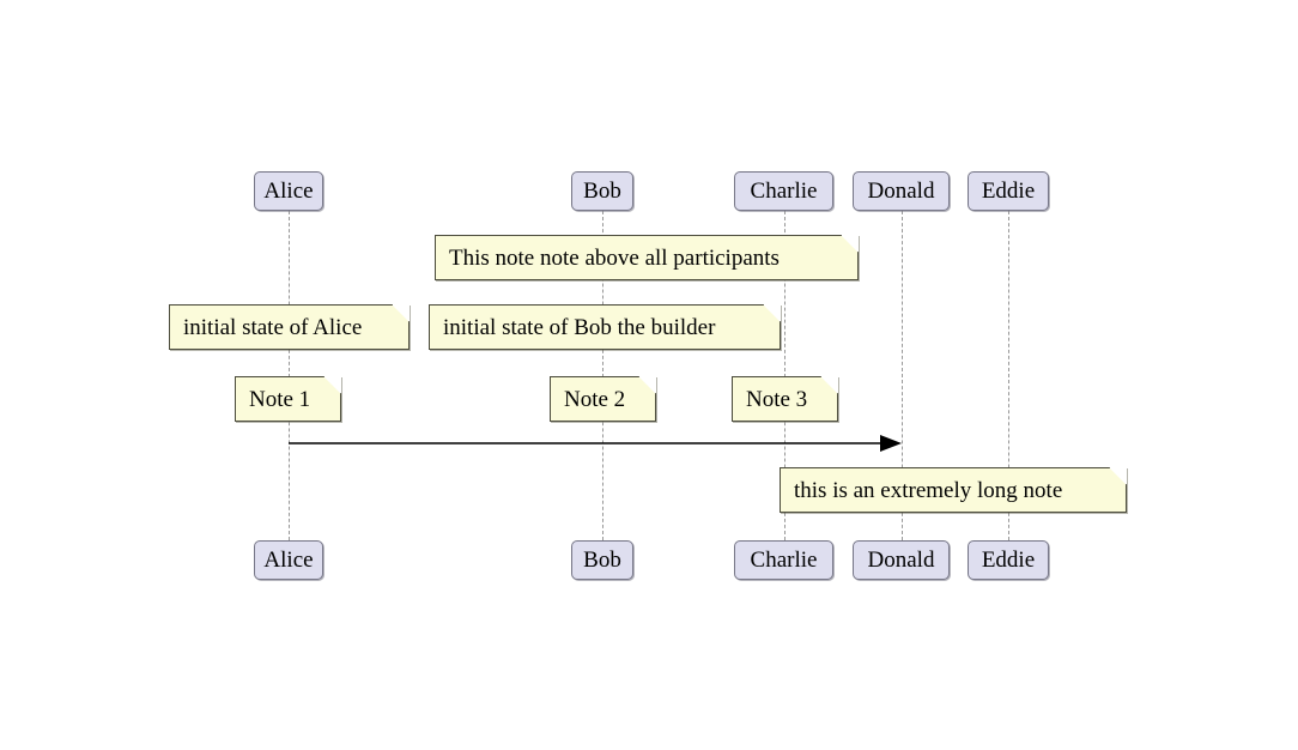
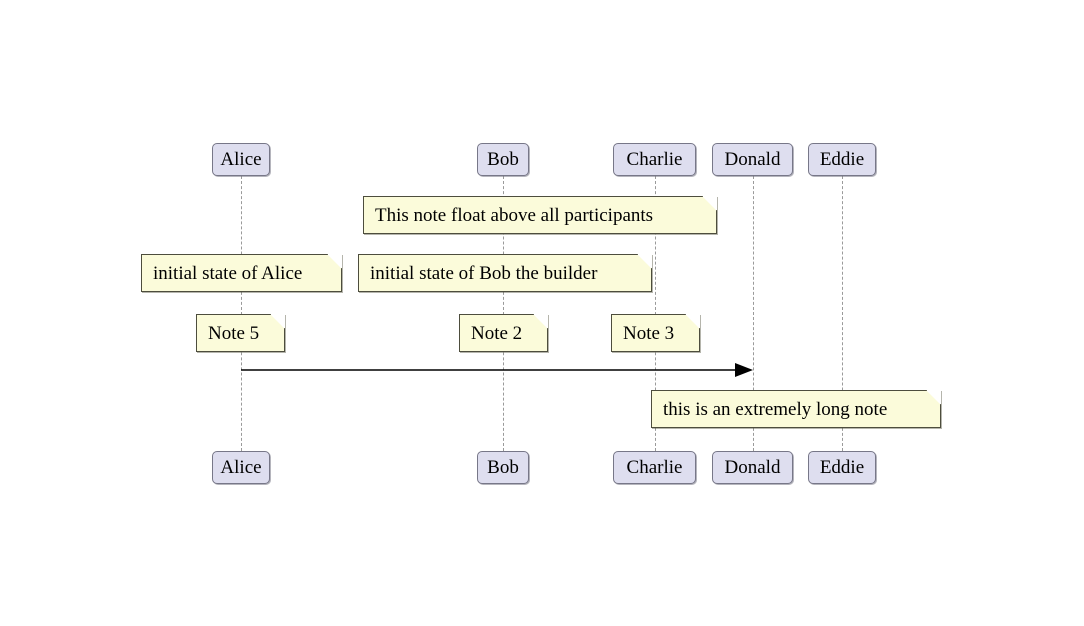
  Alice
  Bob
  Charlie
  Donald
  Eddie
- This note note above all participants
+ This note float above all participants
  initial state of Alice
  initial state of Bob the builder
- Note 1
+ Note 5
  Note 2
  Note 3
  this is an extremely long note
  Alice
  Bob
  Charlie
  Donald
  Eddie
